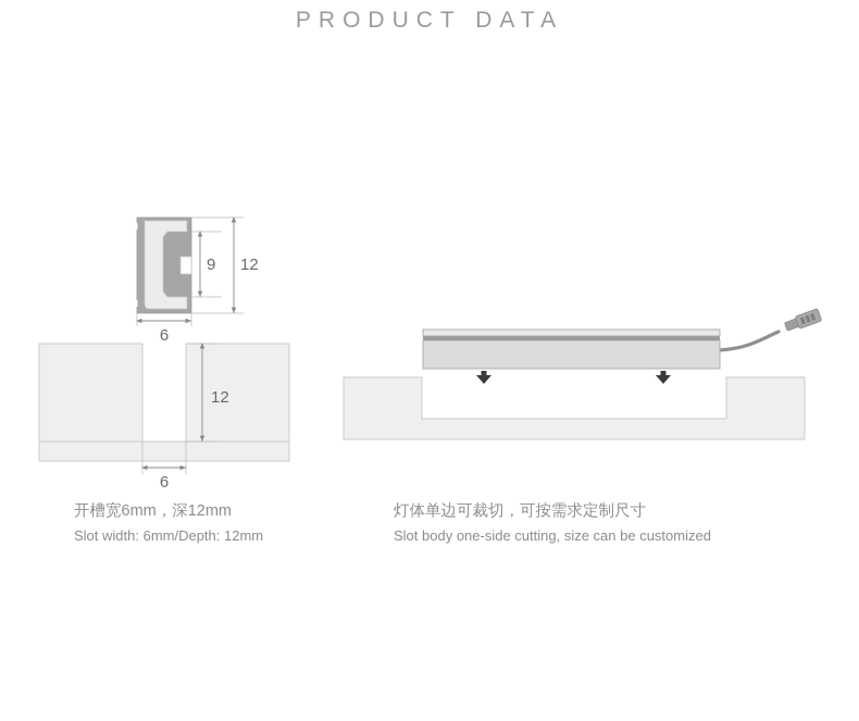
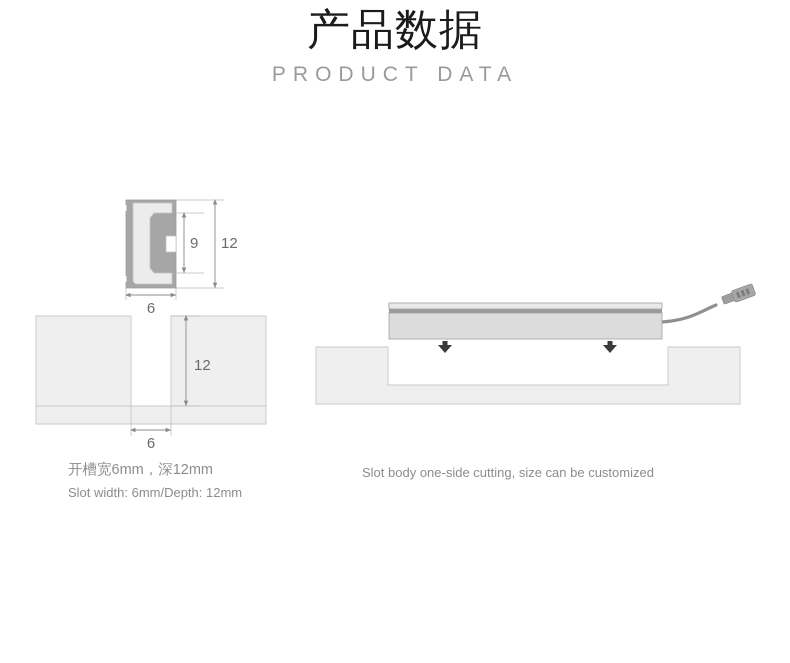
+ 产品数据
  PRODUCT DATA
  9
  12
  6
  12
  6
  开槽宽6mm，深12mm
  Slot width: 6mm/Depth: 12mm
- 灯体单边可裁切，可按需求定制尺寸
  Slot body one-side cutting, size can be customized
